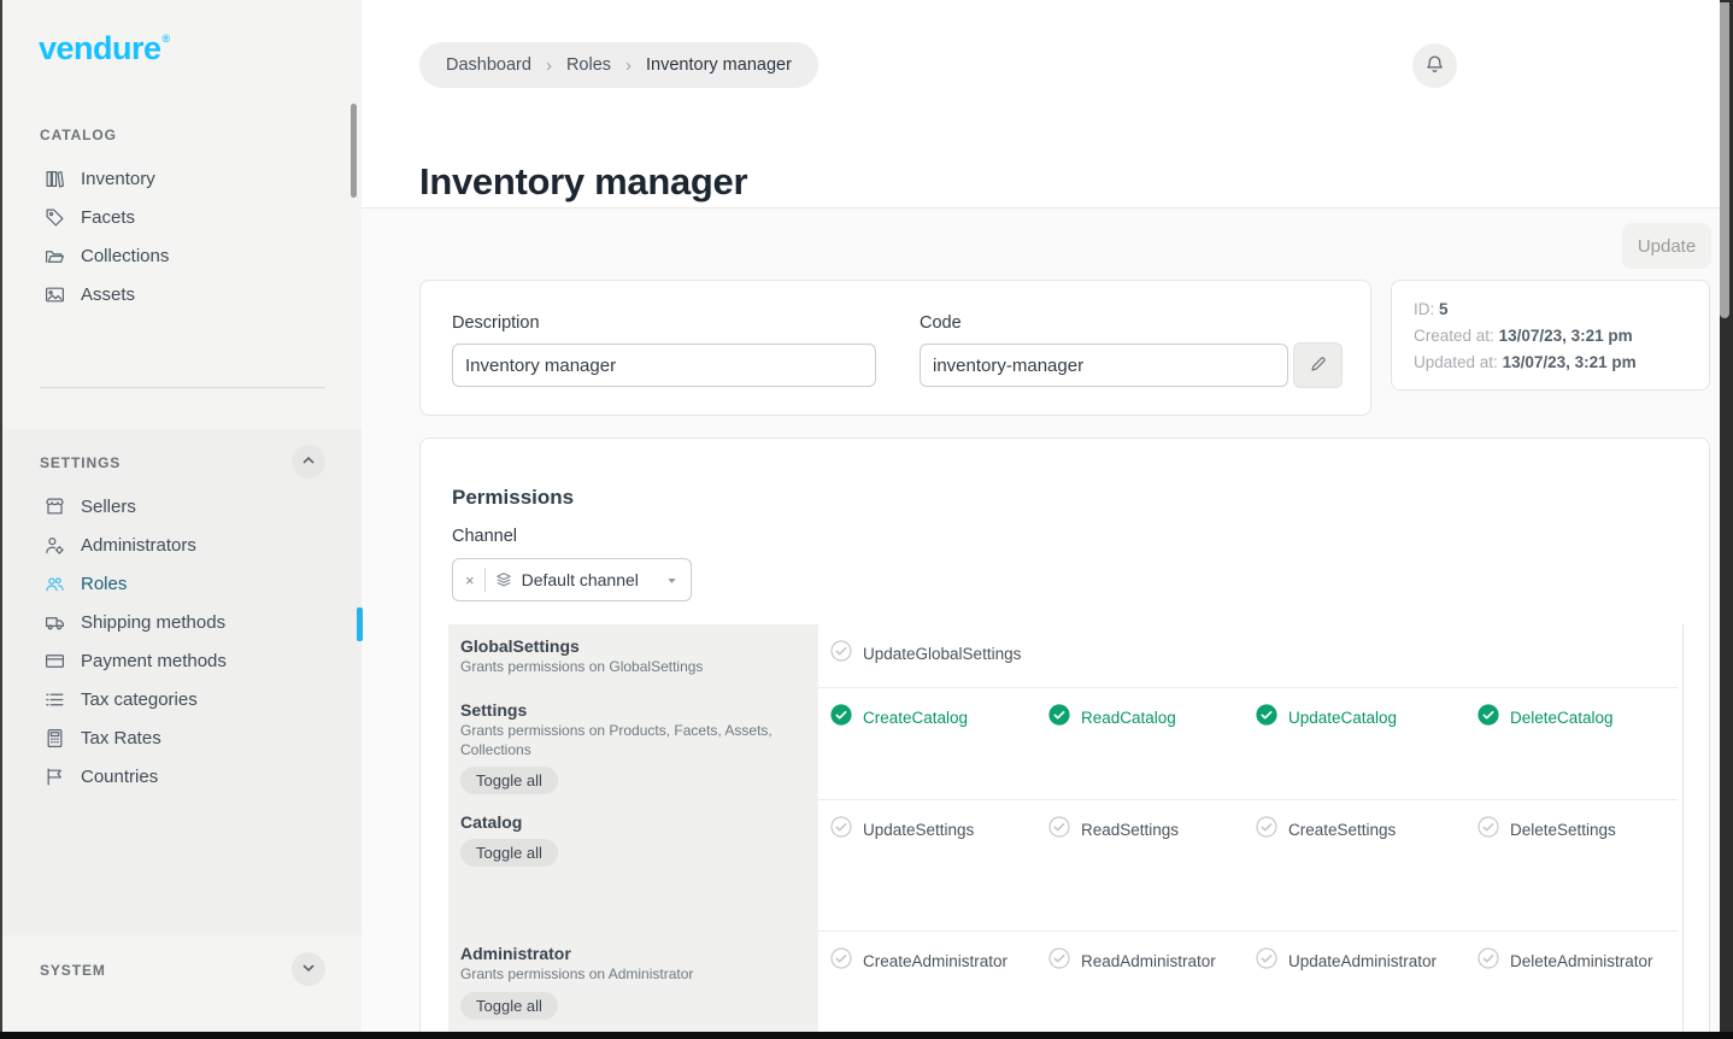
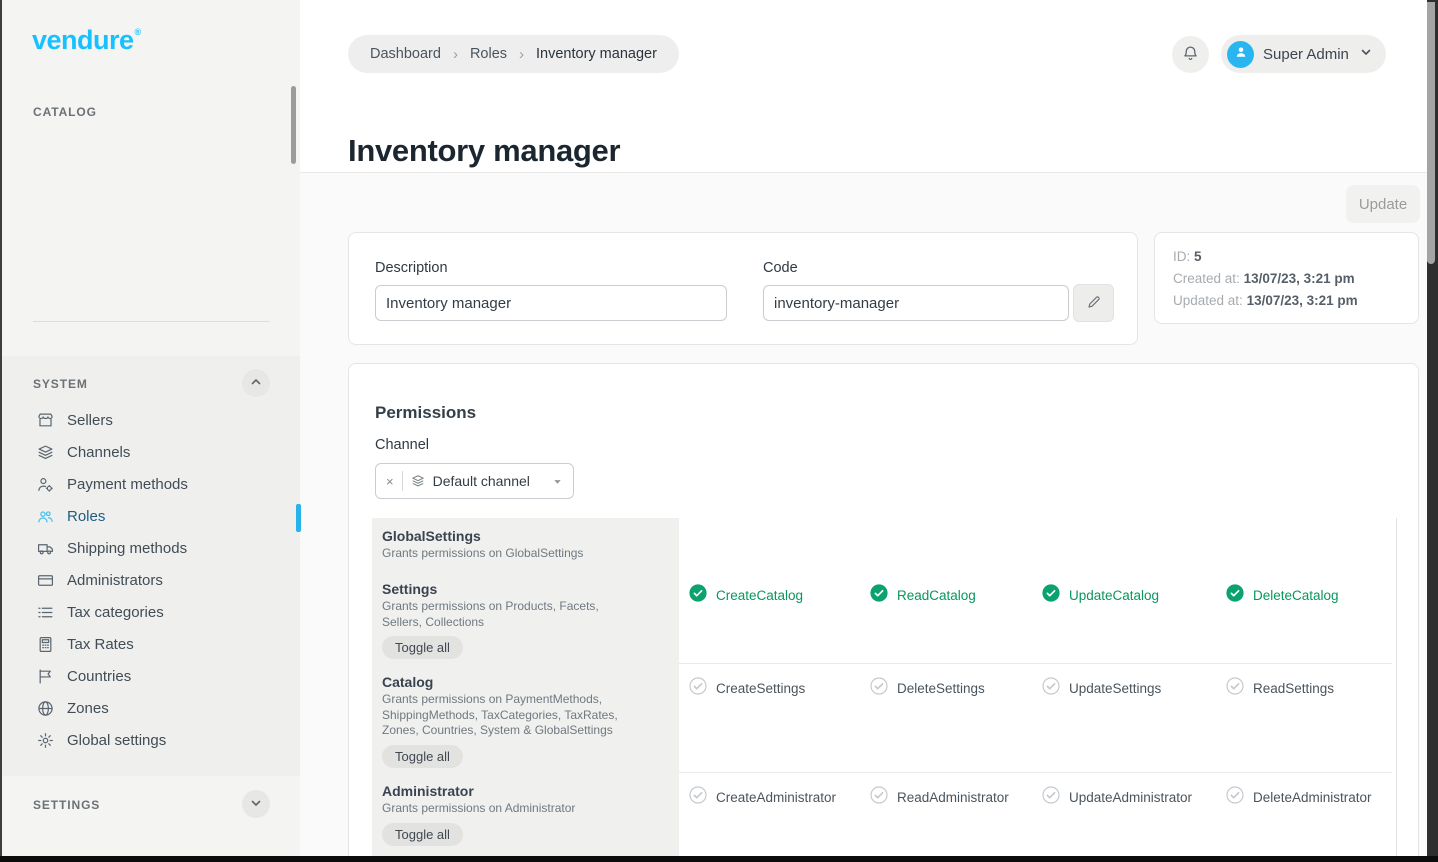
  vendure®
  CATALOG
- Inventory
- Facets
- Collections
- Assets
- SETTINGS
+ SYSTEM
  Sellers
+ Channels
- Administrators
+ Payment methods
  Roles
  Shipping methods
- Payment methods
+ Administrators
  Tax categories
  Tax Rates
  Countries
+ Zones
+ Global settings
- SYSTEM
+ SETTINGS
  Dashboard
  ›
  Roles
  ›
  Inventory manager
+ Super Admin
  Inventory manager
  Update
  Description
  Inventory manager
  Code
  inventory-manager
  ID: 5
  Created at: 13/07/23, 3:21 pm
  Updated at: 13/07/23, 3:21 pm
  Permissions
  Channel
  ×
  Default channel
  GlobalSettings
  Grants permissions on GlobalSettings
- UpdateGlobalSettings
  Settings
- Grants permissions on Products, Facets, Assets, Collections
+ Grants permissions on Products, Facets, Sellers, Collections
  Toggle all
  CreateCatalog
  ReadCatalog
  UpdateCatalog
  DeleteCatalog
  Catalog
+ Grants permissions on PaymentMethods, ShippingMethods, TaxCategories, TaxRates, Zones, Countries, System & GlobalSettings
  Toggle all
- UpdateSettings
+ CreateSettings
- ReadSettings
+ DeleteSettings
- CreateSettings
+ UpdateSettings
- DeleteSettings
+ ReadSettings
  Administrator
  Grants permissions on Administrator
  Toggle all
  CreateAdministrator
  ReadAdministrator
  UpdateAdministrator
  DeleteAdministrator
